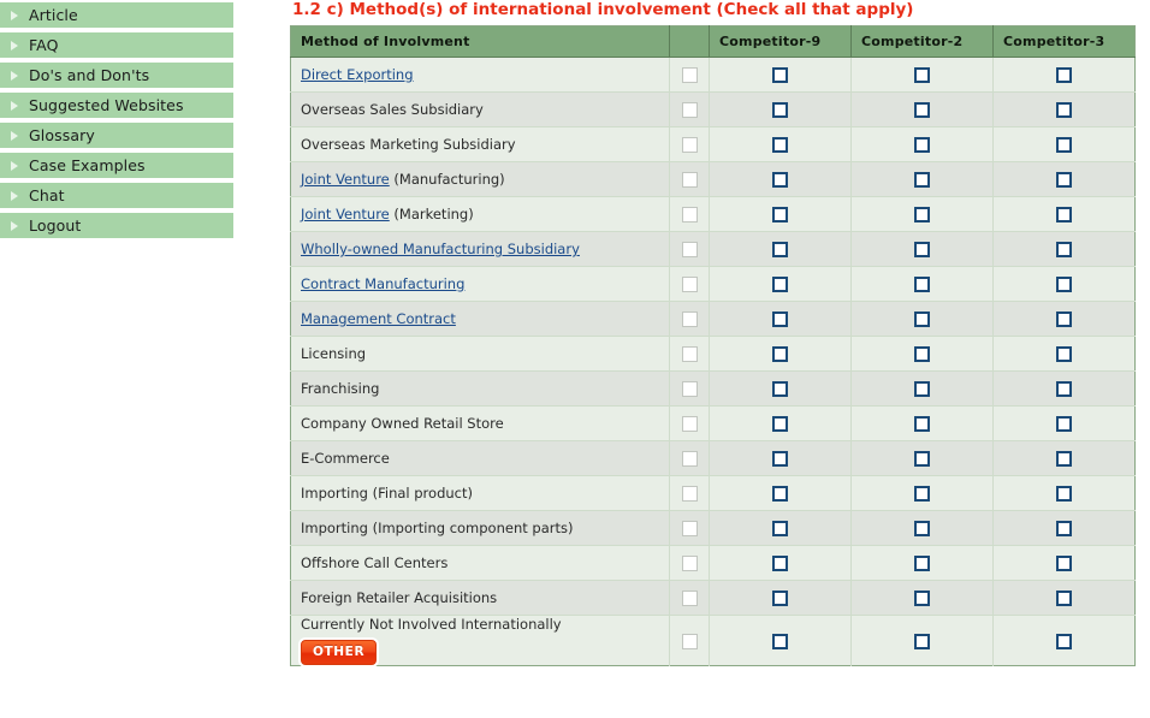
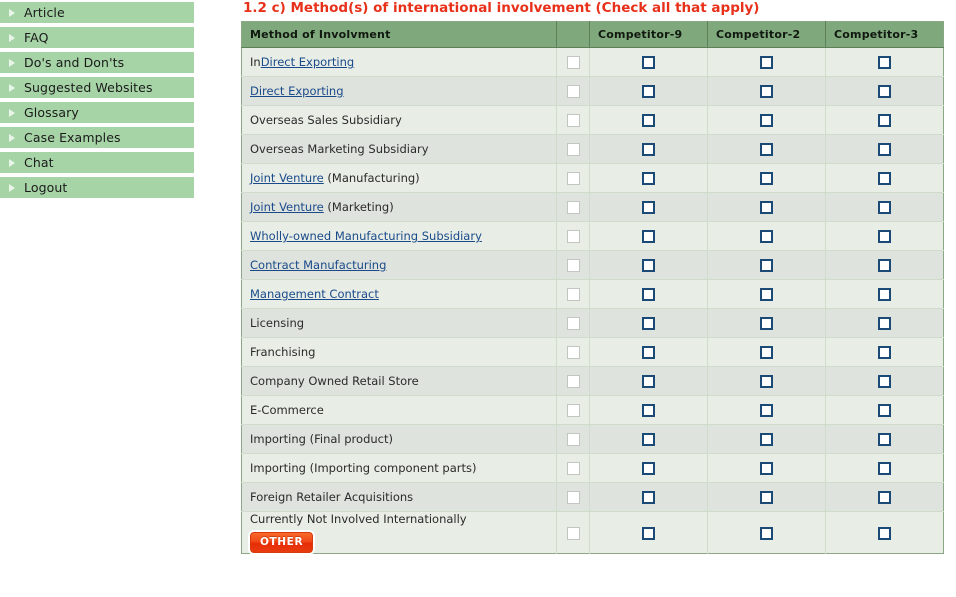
  Article
  FAQ
  Do's and Don'ts
  Suggested Websites
  Glossary
  Case Examples
  Chat
  Logout
  1.2 c) Method(s) of international involvement (Check all that apply)
  Method of Involvment		Competitor-9	Competitor-2	Competitor-3
+ InDirect Exporting
  Direct Exporting
  Overseas Sales Subsidiary
  Overseas Marketing Subsidiary
  Joint Venture (Manufacturing)
  Joint Venture (Marketing)
  Wholly-owned Manufacturing Subsidiary
  Contract Manufacturing
  Management Contract
  Licensing
  Franchising
  Company Owned Retail Store
  E-Commerce
  Importing (Final product)
  Importing (Importing component parts)
- Offshore Call Centers
  Foreign Retailer Acquisitions
  Currently Not Involved InternationallyOTHER
